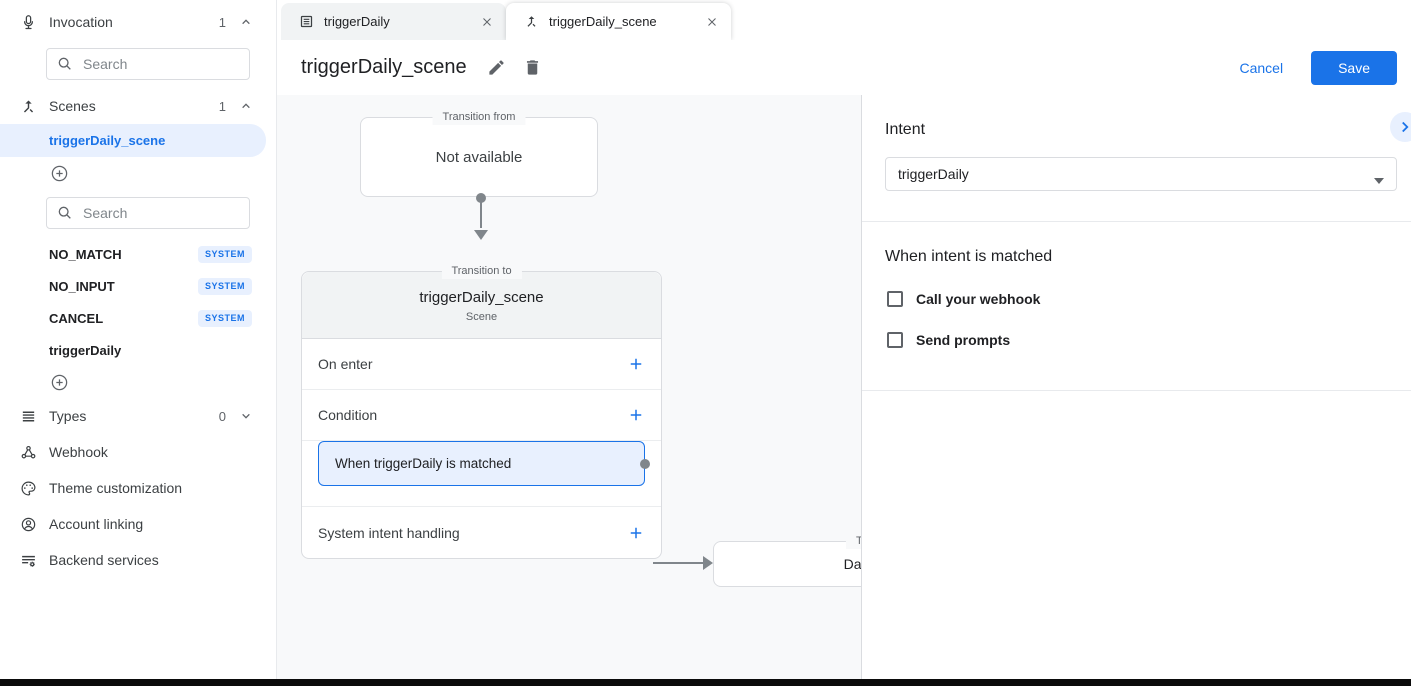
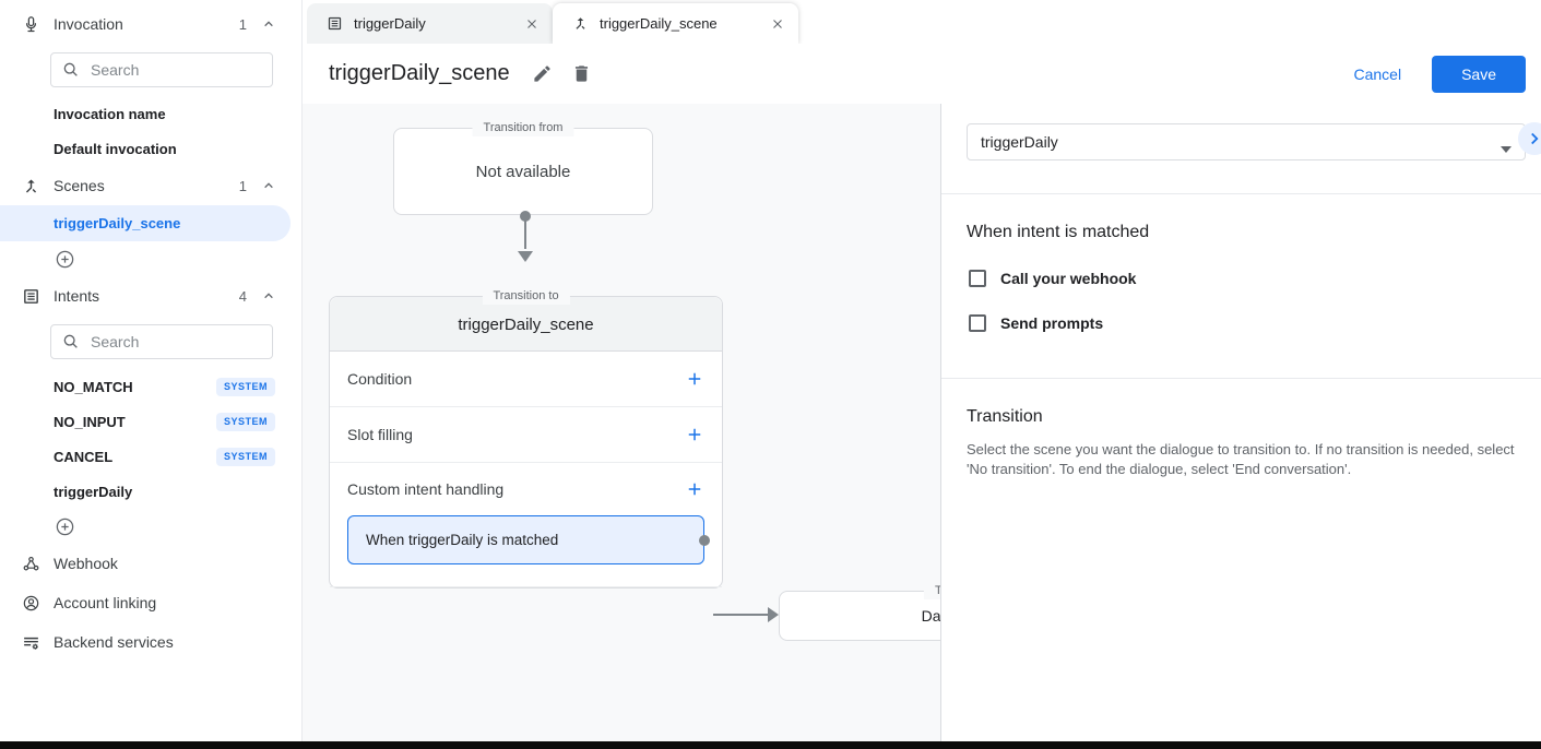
  Invocation
  1
  Search
+ Invocation name
+ Default invocation
  Scenes
  1
  triggerDaily_scene
+ Intents
+ 4
  Search
  NO_MATCH
  SYSTEM
  NO_INPUT
  SYSTEM
  CANCEL
  SYSTEM
  triggerDaily
- Types
- 0
  Webhook
- Theme customization
  Account linking
  Backend services
  triggerDaily
  triggerDaily_scene
  triggerDaily_scene
  Cancel
  Save
  Transition from
  Not available
  Transition to
  triggerDaily_scene
- Scene
- On enter
  Condition
+ Slot filling
+ Custom intent handling
  When triggerDaily is matched
- System intent handling
- Intent
  triggerDaily
  When intent is matched
  Call your webhook
  Send prompts
+ Transition
+ Select the scene you want the dialogue to transition to. If no transition is needed, select 'No transition'. To end the dialogue, select 'End conversation'.
